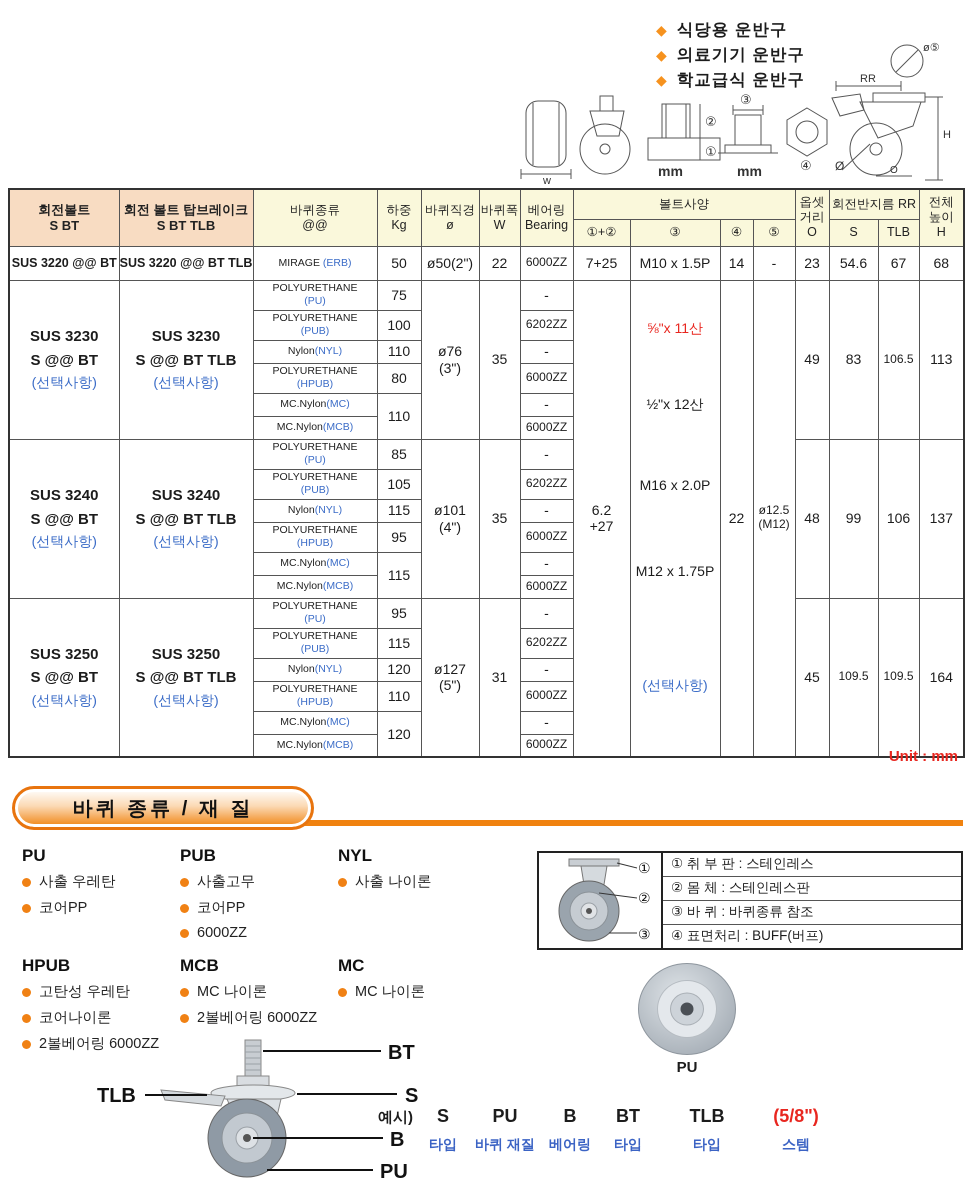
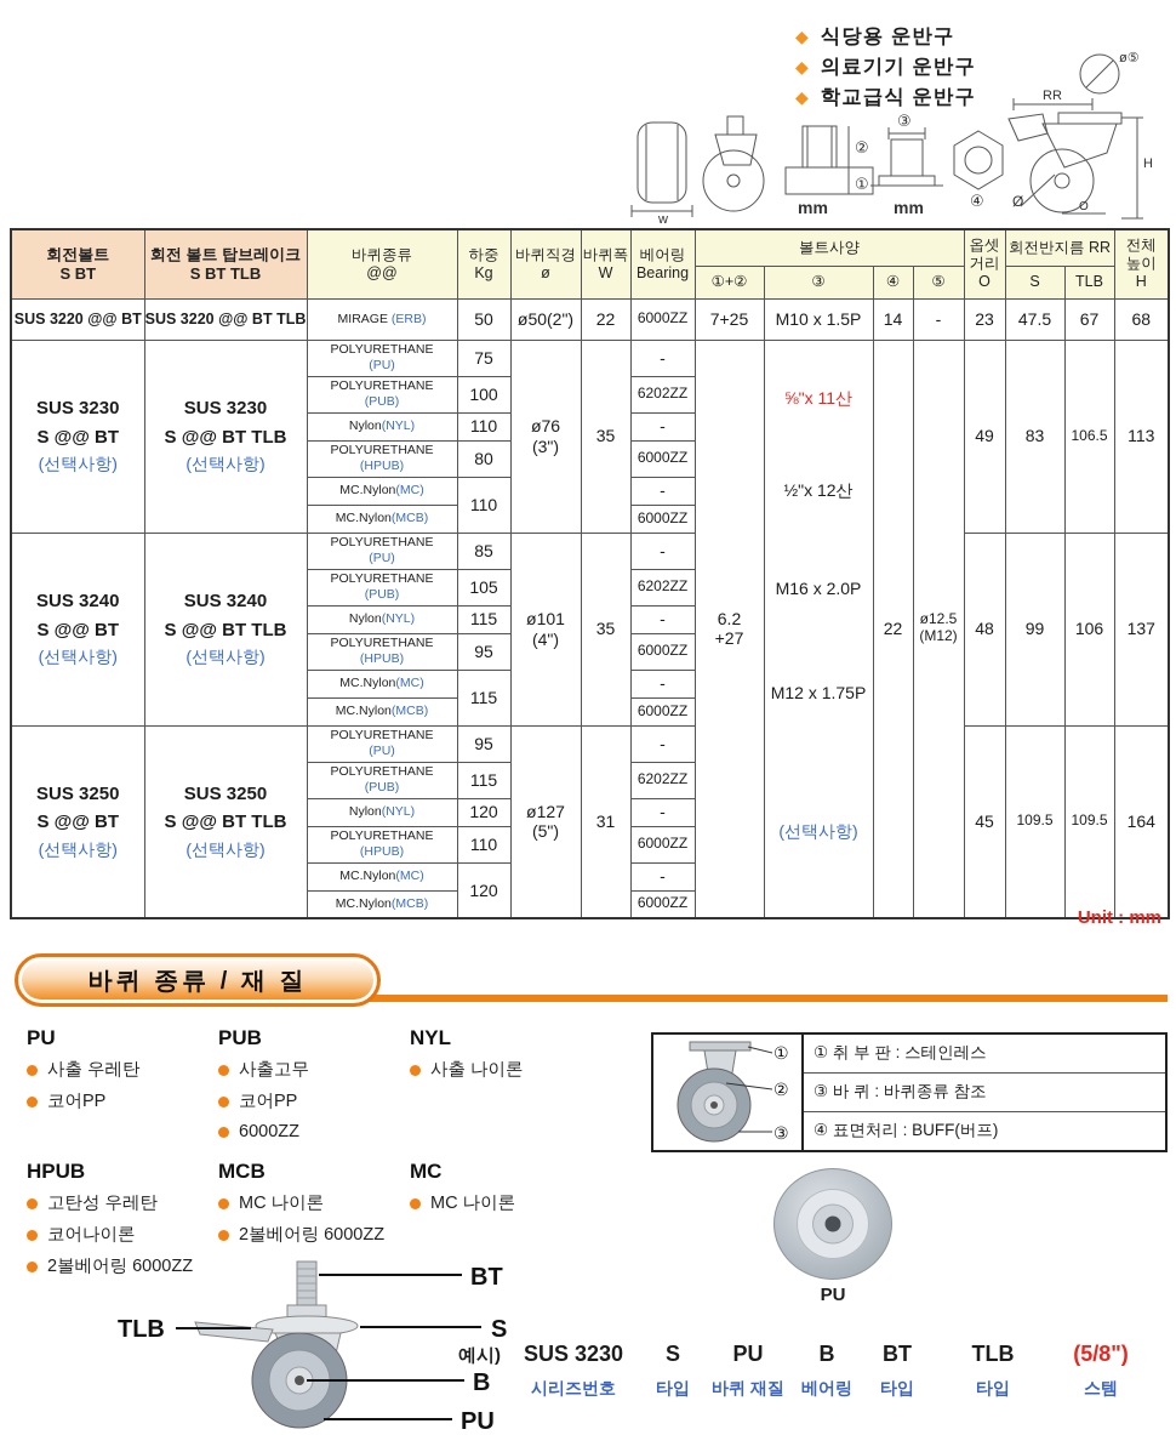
  ◆
  식당용 운반구
  ◆
  의료기기 운반구
  ◆
  학교급식 운반구
  w
  ②
  ①
  mm
  ③
  mm
  ④
  ø⑤
  RR
  H
  Ø
  O
  회전볼트 S BT	회전 볼트 탑브레이크 S BT TLB	바퀴종류 @@	하중 Kg	바퀴직경 ø	바퀴폭 W	베어링 Bearing	볼트사양	옵셋 거리 O	회전반지름 RR	전체 높이 H
  ①+②	③	④	⑤	S	TLB
- SUS 3220 @@ BT	SUS 3220 @@ BT TLB	MIRAGE (ERB)	50	ø50(2")	22	6000ZZ	7+25	M10 x 1.5P	14	-	23	54.6	67	68
+ SUS 3220 @@ BT	SUS 3220 @@ BT TLB	MIRAGE (ERB)	50	ø50(2")	22	6000ZZ	7+25	M10 x 1.5P	14	-	23	47.5	67	68
  SUS 3230S @@ BT(선택사항)	SUS 3230S @@ BT TLB(선택사항)	POLYURETHANE(PU)	75	ø76 (3")	35	-	6.2 +27	⅝"x 11산½"x 12산M16 x 2.0PM12 x 1.75P(선택사항)	22	ø12.5 (M12)	49	83	106.5	113
  POLYURETHANE(PUB)	100	6202ZZ
  Nylon(NYL)	110	-
  POLYURETHANE(HPUB)	80	6000ZZ
  MC.Nylon(MC)	110	-
  MC.Nylon(MCB)	6000ZZ
  SUS 3240S @@ BT(선택사항)	SUS 3240S @@ BT TLB(선택사항)	POLYURETHANE(PU)	85	ø101 (4")	35	-	48	99	106	137
  POLYURETHANE(PUB)	105	6202ZZ
  Nylon(NYL)	115	-
  POLYURETHANE(HPUB)	95	6000ZZ
  MC.Nylon(MC)	115	-
  MC.Nylon(MCB)	6000ZZ
  SUS 3250S @@ BT(선택사항)	SUS 3250S @@ BT TLB(선택사항)	POLYURETHANE(PU)	95	ø127 (5")	31	-	45	109.5	109.5	164
  POLYURETHANE(PUB)	115	6202ZZ
  Nylon(NYL)	120	-
  POLYURETHANE(HPUB)	110	6000ZZ
  MC.Nylon(MC)	120	-
  MC.Nylon(MCB)	6000ZZ
  Unit : mm
  바퀴 종류 / 재 질
  PU
  사출 우레탄
  코어PP
  PUB
  사출고무
  코어PP
  6000ZZ
  NYL
  사출 나이론
  HPUB
  고탄성 우레탄
  코어나이론
  2볼베어링 6000ZZ
  MCB
  MC 나이론
  2볼베어링 6000ZZ
  MC
  MC 나이론
  ①
  ②
  ③
  ① 취 부 판 : 스테인레스
- ② 몸 체 : 스테인레스판
  ③ 바 퀴 : 바퀴종류 참조
  ④ 표면처리 : BUFF(버프)
  PU
  BT
  S
  TLB
  B
  PU
  예시)
+ SUS 3230
+ 시리즈번호
  S
  타입
  PU
  바퀴 재질
  B
  베어링
  BT
  타입
  TLB
  타입
  (5/8")
  스템
